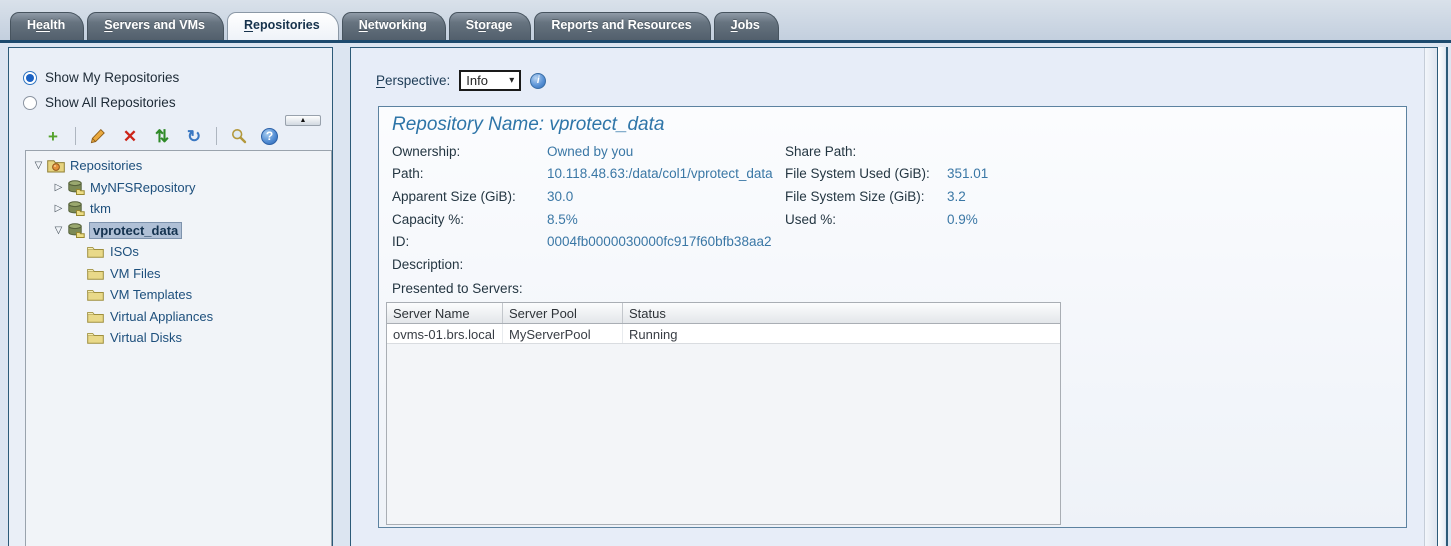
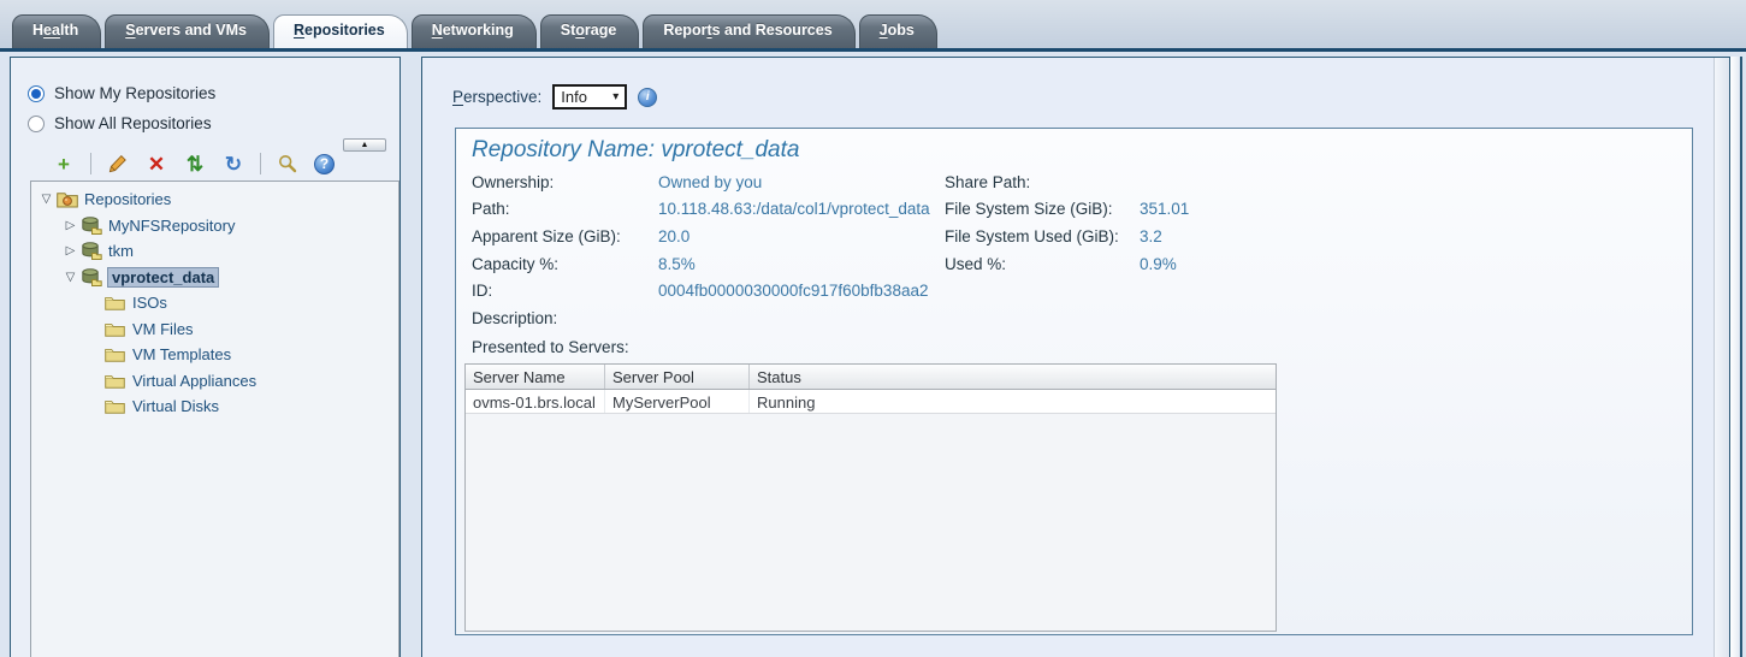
  Health
  Servers and VMs
  Repositories
  Networking
  Storage
  Reports and Resources
  Jobs
  Show My Repositories
  Show All Repositories
  +
  ✕
  ⇅
  ↻
  ?
  ▽
  Repositories
  ▷
  MyNFSRepository
  ▷
  tkm
  ▽
  vprotect_data
  ISOs
  VM Files
  VM Templates
  Virtual Appliances
  Virtual Disks
  Perspective:
  Info
  ▾
  i
  Repository Name: vprotect_data
  Ownership:
  Owned by you
  Path:
  10.118.48.63:/data/col1/vprotect_data
  Apparent Size (GiB):
- 30.0
+ 20.0
  Capacity %:
  8.5%
  ID:
  0004fb0000030000fc917f60bfb38aa2
  Description:
  Share Path:
- File System Used (GiB):
+ File System Size (GiB):
  351.01
- File System Size (GiB):
+ File System Used (GiB):
  3.2
  Used %:
  0.9%
  Presented to Servers:
  Server Name
  Server Pool
  Status
  ovms-01.brs.local
  MyServerPool
  Running
